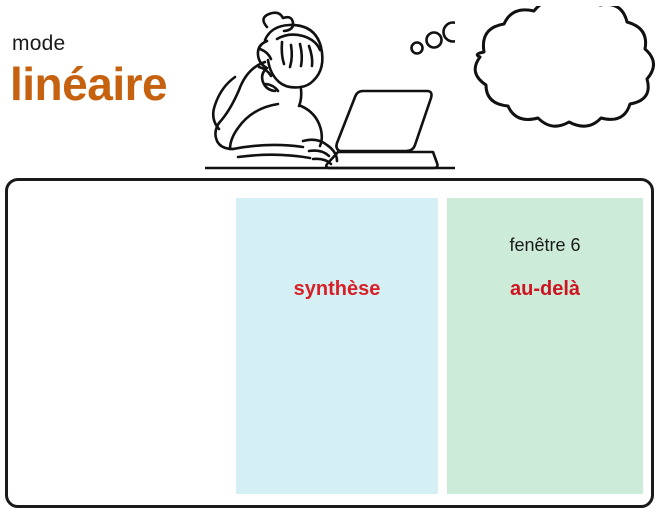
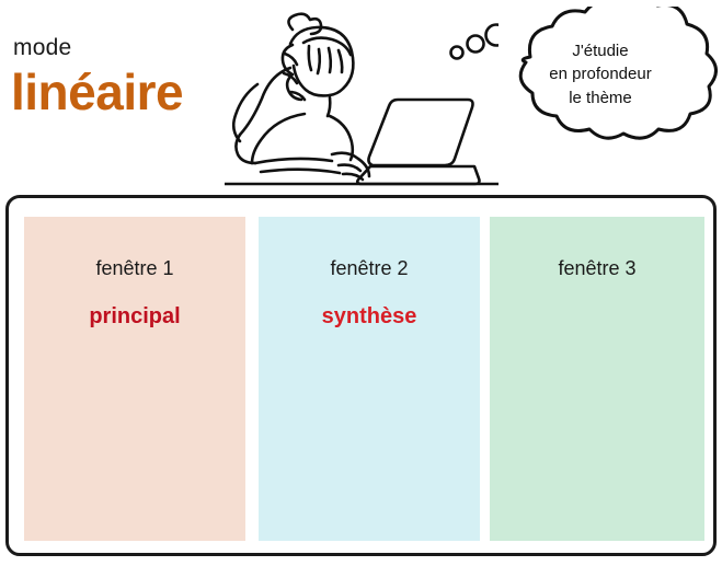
  mode
  linéaire
+ J'étudie
+ en profondeur
+ le thème
+ fenêtre 1
+ principal
+ fenêtre 2
  synthèse
- fenêtre 6
+ fenêtre 3
- au-delà
